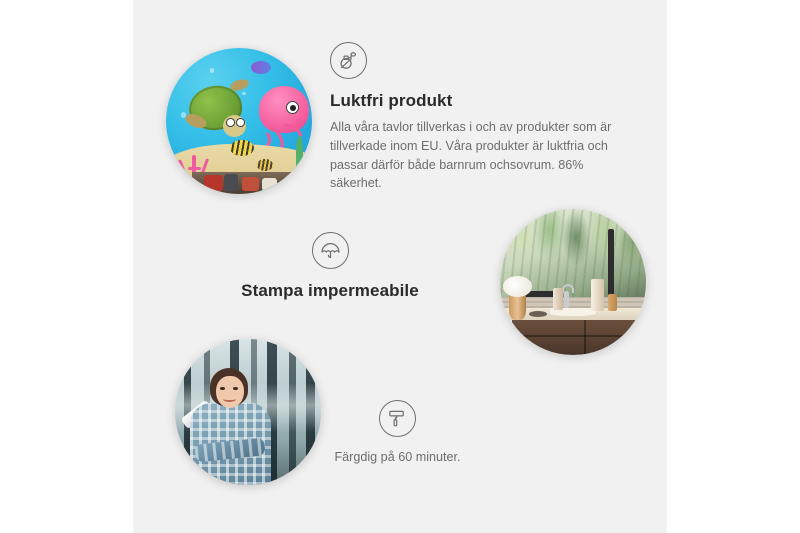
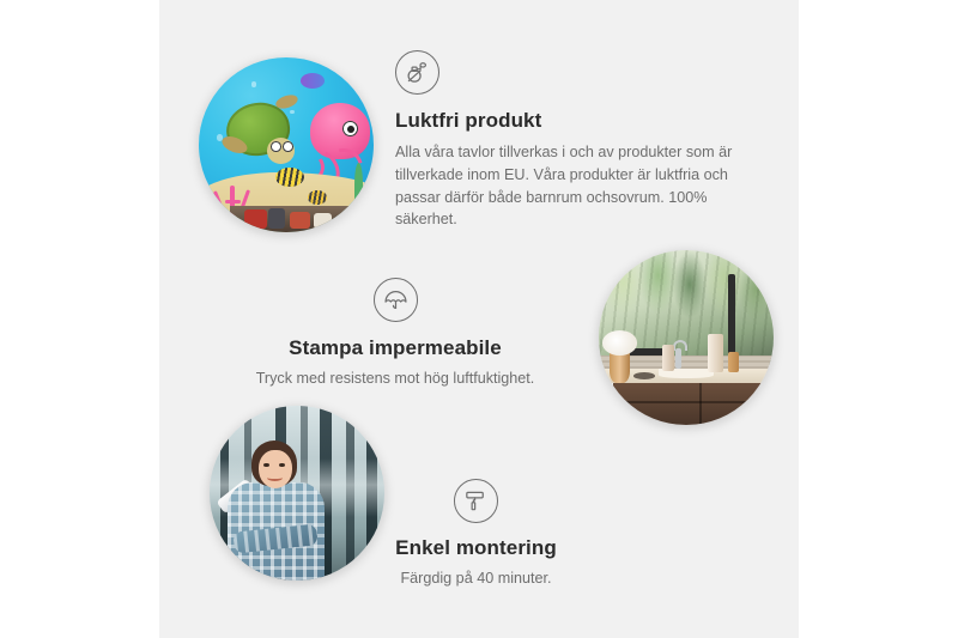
  Luktfri produkt
- Alla våra tavlor tillverkas i och av produkter som är tillverkade inom EU. Våra produkter är luktfria och passar därför både barnrum ochsovrum. 86% säkerhet.
+ Alla våra tavlor tillverkas i och av produkter som är tillverkade inom EU. Våra produkter är luktfria och passar därför både barnrum ochsovrum. 100% säkerhet.
  Stampa impermeabile
+ Tryck med resistens mot hög luftfuktighet.
+ Enkel montering
- Färgdig på 60 minuter.
+ Färgdig på 40 minuter.
